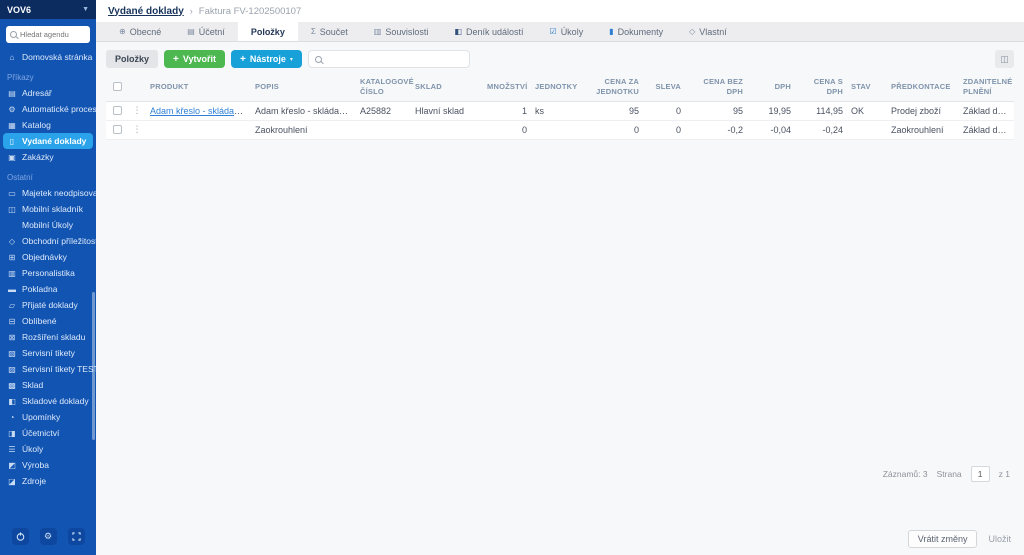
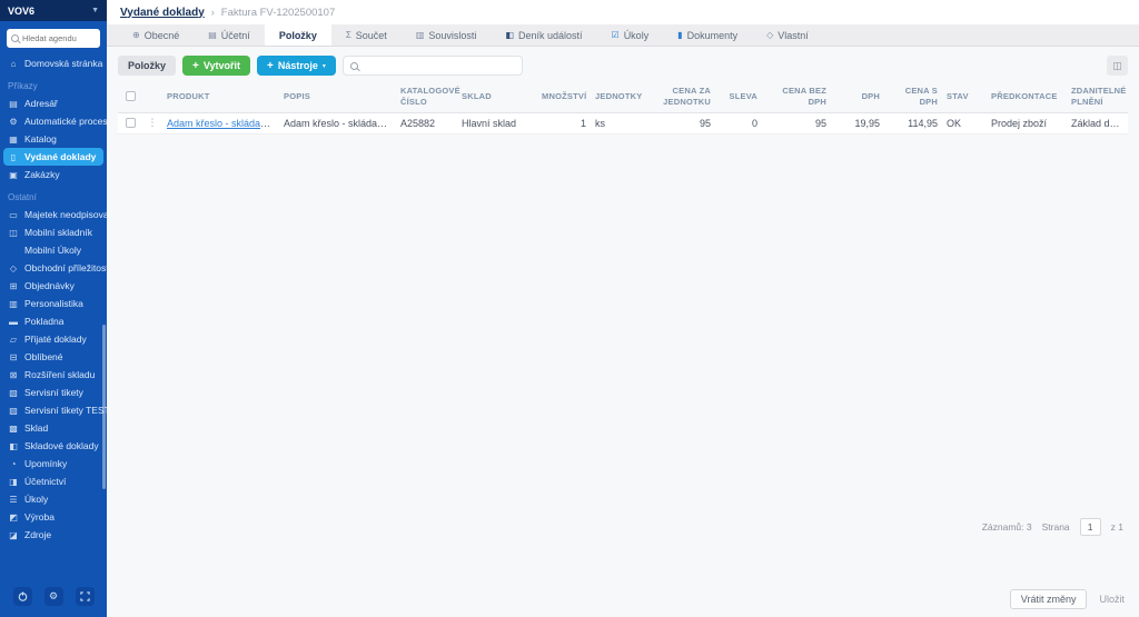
  VOV6
  Hledat agendu
  ⌂
  Domovská stránka
  Příkazy
  ▤
  Adresář
  ⚙
  Automatické proces
  ▦
  Katalog
  ▯
  Vydané doklady
  ▣
  Zakázky
  Ostatní
  ▭
  Majetek neodpisov
  ◫
  Mobilní skladník
  Mobilní Úkoly
  ◇
  Obchodní příležitos
  ⊞
  Objednávky
  ▥
  Personalistika
  ▬
  Pokladna
  ▱
  Přijaté doklady
  ⊟
  Oblíbené
  ⊠
  Rozšíření skladu
  ▧
  Servisní tikety
  ▨
  Servisní tikety TES
  ▩
  Sklad
  ◧
  Skladové doklady
  ◔
  Upomínky
  ◨
  Účetnictví
  ☰
  Úkoly
  ◩
  Výroba
  ◪
  Zdroje
  ⚙
  Vydané doklady
  ›
  Faktura FV-1202500107
  ⊕
  Obecné
  ▤
  Účetní
  Položky
  Σ
  Součet
  ▥
  Souvislosti
  ◧
  Deník událostí
  ☑
  Úkoly
  ▮
  Dokumenty
  ◇
  Vlastní
  Položky
  +
  Vytvořit
  +
  Nástroje
  ◫
  		PRODUKT	POPIS	KATALOGOVÉ ČÍSLO	SKLAD	MNOŽSTVÍ	JEDNOTKY	CENA ZA JEDNOTKU	SLEVA	CENA BEZ DPH	DPH	CENA S DPH	STAV	PŘEDKONTACE	ZDANITELNÉ PLNĚNÍ
  	⋮	Adam křeslo - skládačka	Adam křeslo - skládačka	A25882	Hlavní sklad	1	ks	95	0	95	19,95	114,95	OK	Prodej zboží	Základ daně
- 	⋮		Zaokrouhlení			0		0	0	-0,2	-0,04	-0,24		Zaokrouhlení	Základ daně
  Záznamů: 3
  Strana
  1
  z 1
  Vrátit změny
  Uložit
